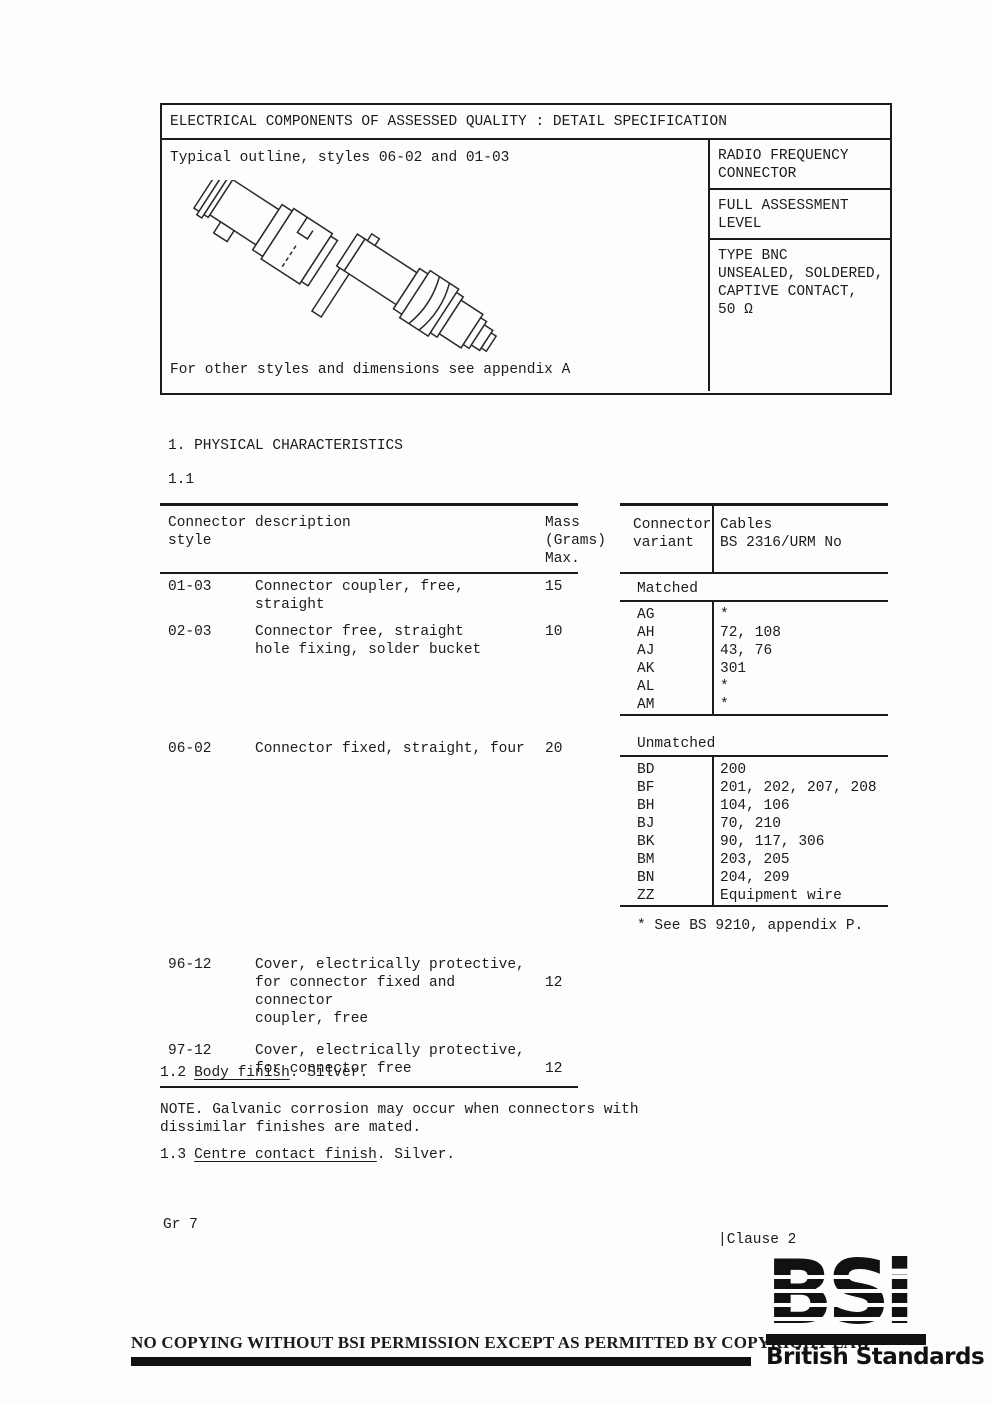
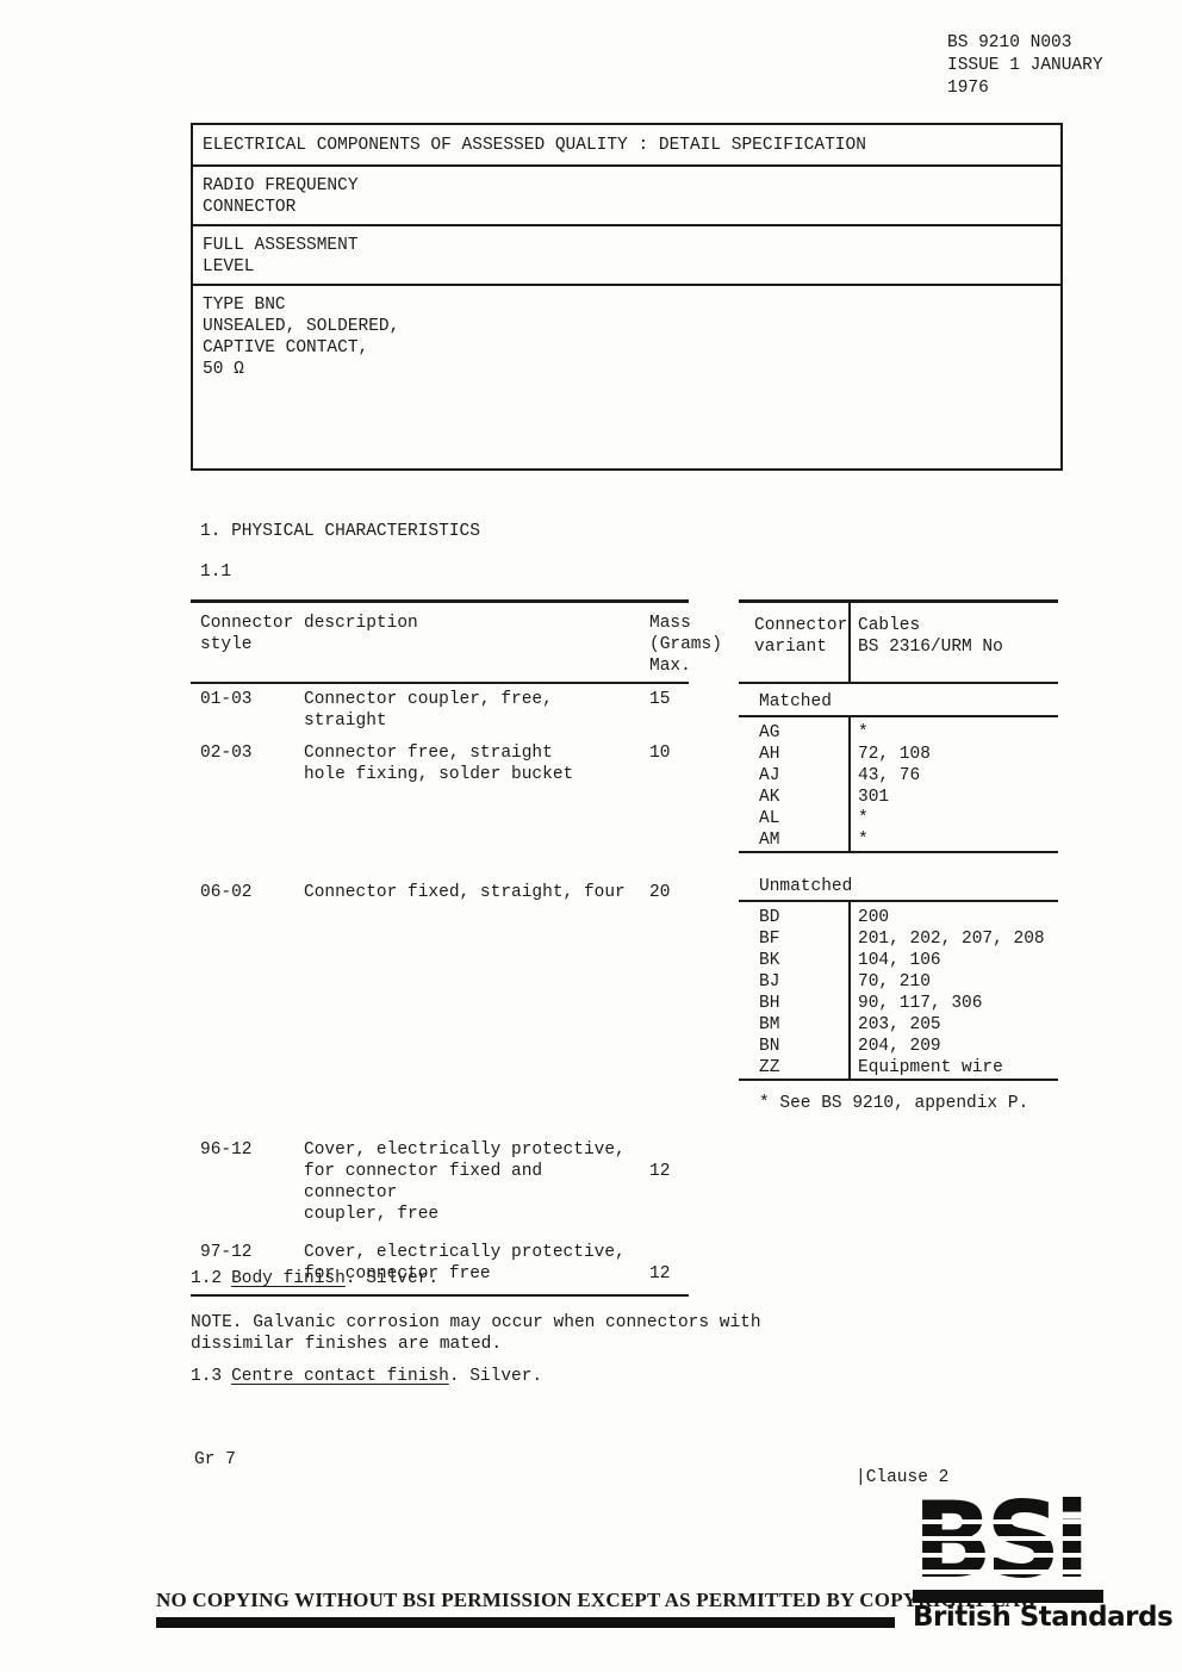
+ BS 9210 N003
+ ISSUE 1 JANUARY
+ 1976
  ELECTRICAL COMPONENTS OF ASSESSED QUALITY : DETAIL SPECIFICATION
- Typical outline, styles 06-02 and 01-03
- For other styles and dimensions see appendix A
  RADIO FREQUENCY
  CONNECTOR
  FULL ASSESSMENT
  LEVEL
  TYPE BNC
  UNSEALED, SOLDERED,
  CAPTIVE CONTACT,
  50 Ω
  1. PHYSICAL CHARACTERISTICS
  1.1
  Connector
  style
  description
  Mass
  (Grams)
  Max.
  01-03
  Connector coupler, free, straight
  15
  02-03
  Connector free, straight
  hole fixing, solder bucket
  10
  06-02
  Connector fixed, straight, four
  20
  96-12
  Cover, electrically protective,
  for connector fixed and connector
  coupler, free
  12
  97-12
  Cover, electrically protective,
  for connector free
  12
  Connector
  variant
  Cables
  BS 2316/URM No
  Matched
  AG
  *
  AH
  72, 108
  AJ
  43, 76
  AK
  301
  AL
  *
  AM
  *
  Unmatched
  BD
  200
  BF
  201, 202, 207, 208
- BH
+ BK
  104, 106
  BJ
  70, 210
- BK
+ BH
  90, 117, 306
  BM
  203, 205
  BN
  204, 209
  ZZ
  Equipment wire
  * See BS 9210, appendix P.
  1.2 Body finish. Silver.
  NOTE. Galvanic corrosion may occur when connectors with
  dissimilar finishes are mated.
  1.3 Centre contact finish. Silver.
  Gr 7
  |Clause 2
  NO COPYING WITHOUT BSI PERMISSION EXCEPT AS PERMITTED BY COPY
  British Standards
